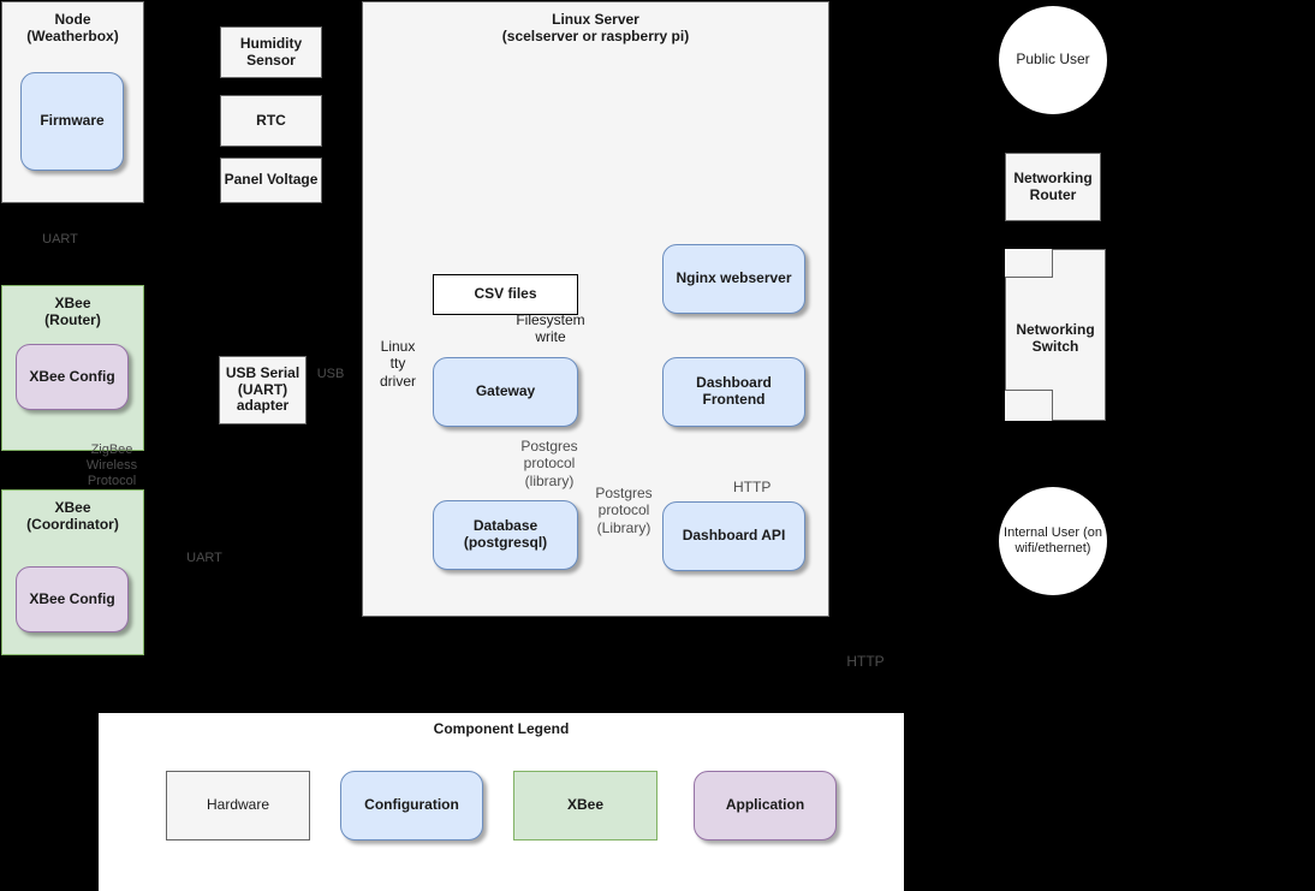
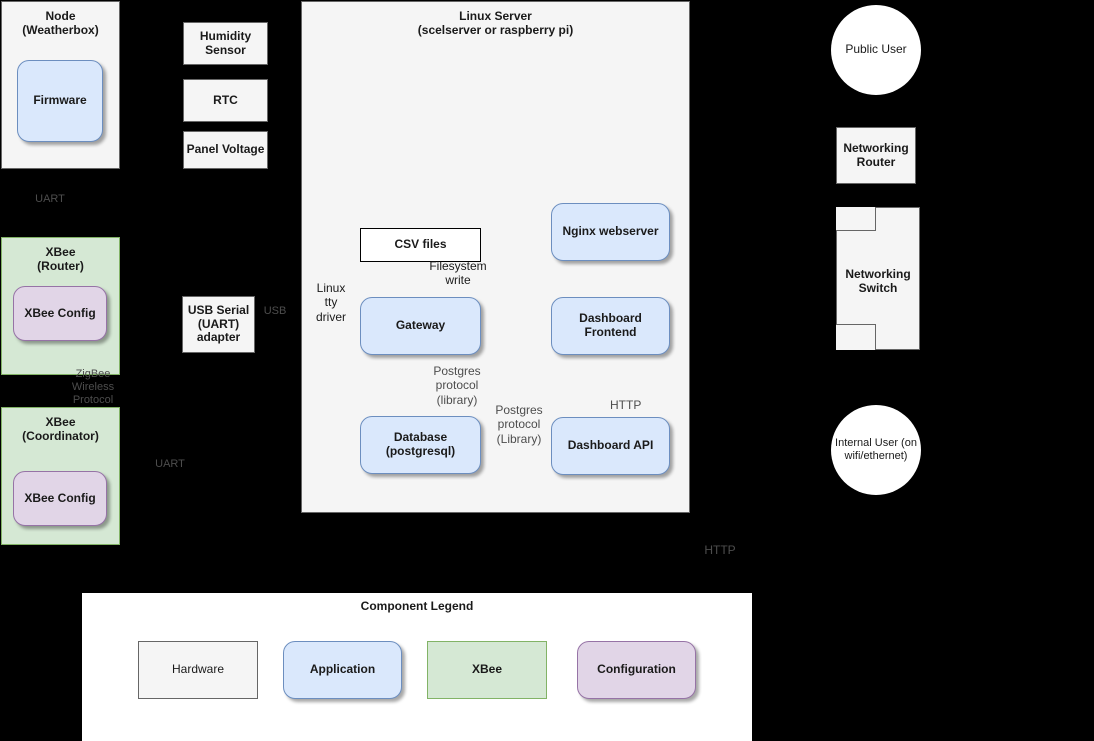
  Node
  (Weatherbox)
  Firmware
  Humidity
  Sensor
  RTC
  Panel Voltage
  XBee
  (Router)
  XBee Config
  XBee
  (Coordinator)
  XBee Config
  USB Serial
  (UART)
  adapter
  Linux Server
  (scelserver or raspberry pi)
  CSV files
  Gateway
  Database
  (postgresql)
  Nginx webserver
  Dashboard Frontend
  Dashboard API
  Public User
  Networking
  Router
  Networking
  Switch
  Internal User (on wifi/ethernet)
  UART
  ZigBee
  Wireless
  Protocol
  UART
  USB
  Linux
  tty
  driver
  Filesystem
  write
  Postgres
  protocol
  (library)
  Postgres
  protocol
  (Library)
  HTTP
  HTTP
  Component Legend
  Hardware
- Configuration
+ Application
  XBee
- Application
+ Configuration
